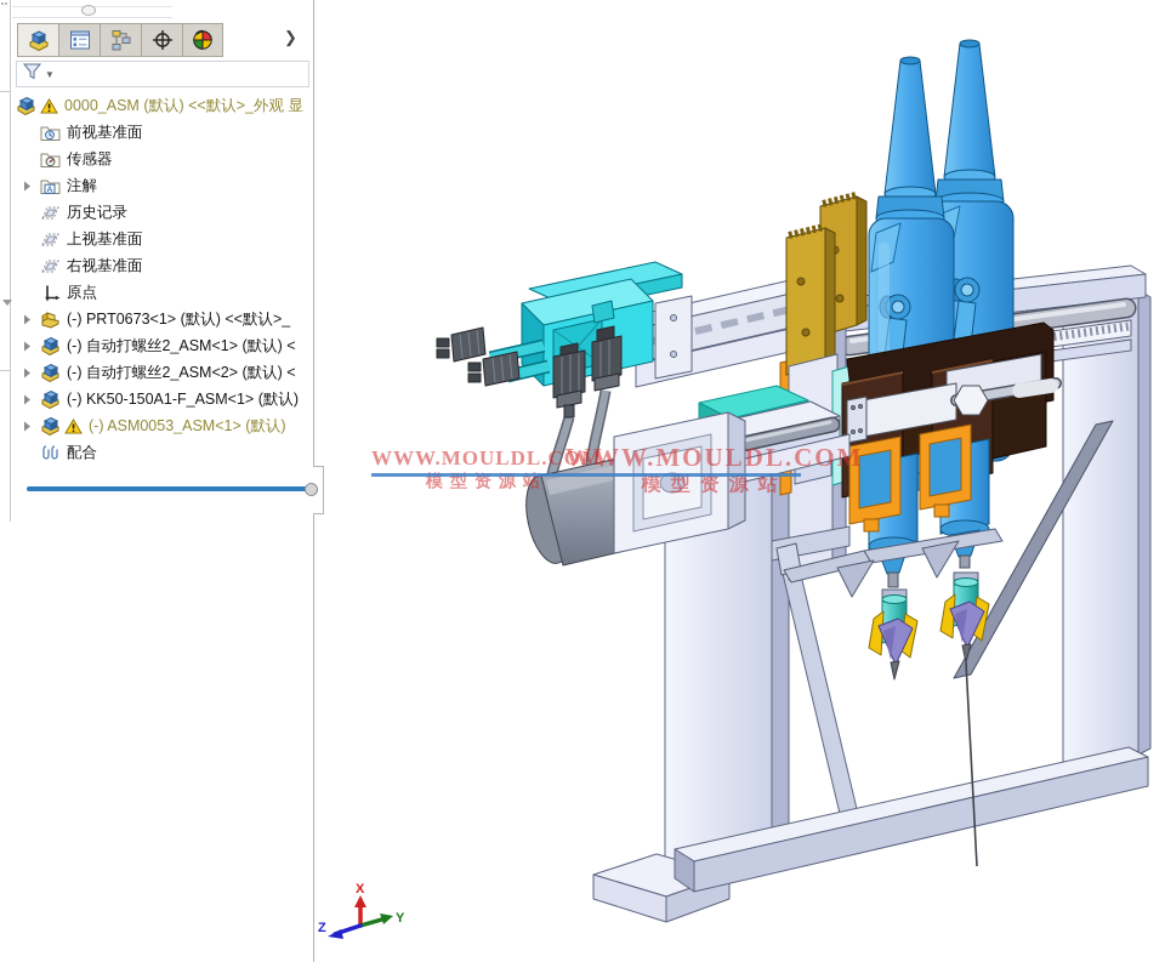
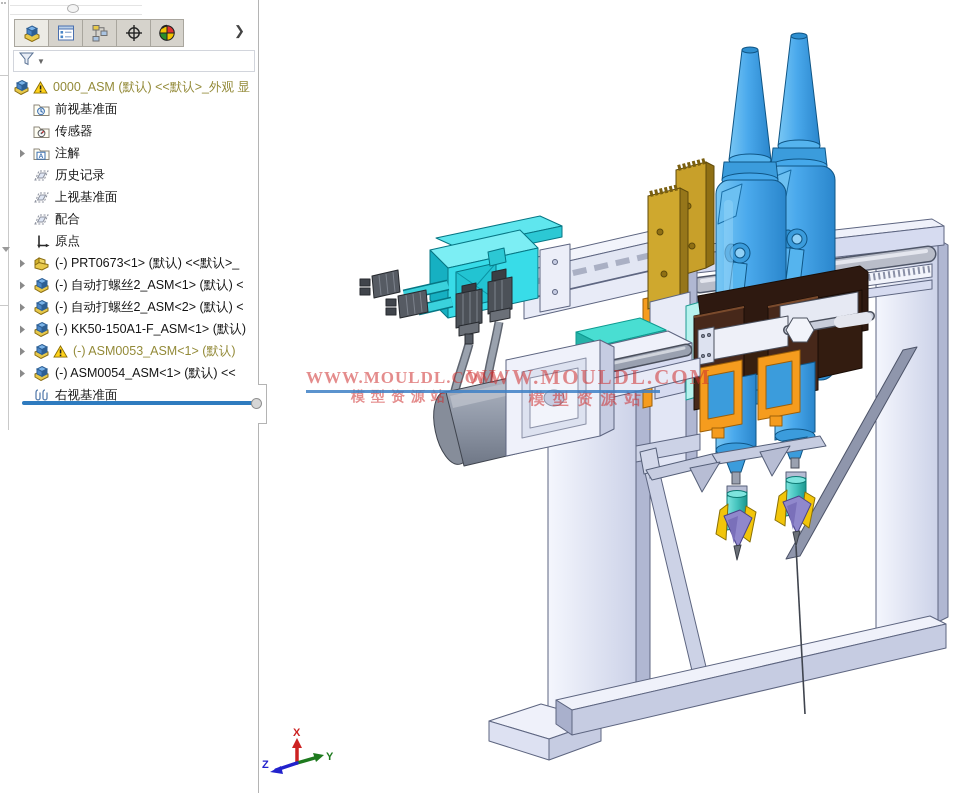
  X
  Y
  Z
  WWW.MOULDL.COM
  模型资源站
  WWW.MOULDL.COM
  模型资源站
  ❯
  ▼
  0000_ASM (默认) <<默认>_外观 显
  前视基准面
  传感器
  注解
  历史记录
  上视基准面
- 右视基准面
+ 配合
  原点
  (-) PRT0673<1> (默认) <<默认>_
  (-) 自动打螺丝2_ASM<1> (默认) <
  (-) 自动打螺丝2_ASM<2> (默认) <
  (-) KK50-150A1-F_ASM<1> (默认)
  (-) ASM0053_ASM<1> (默认)
+ (-) ASM0054_ASM<1> (默认) <<
- 配合
+ 右视基准面
